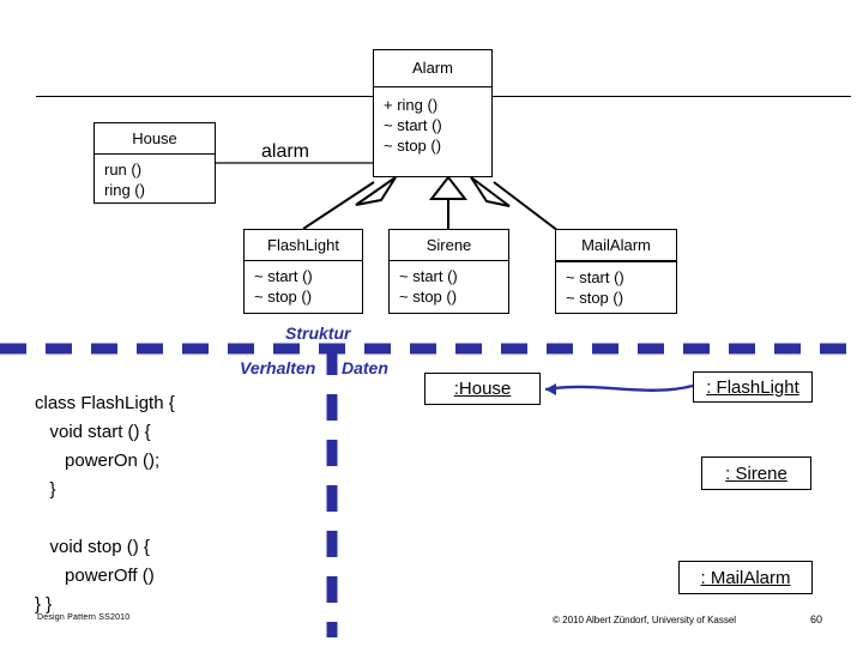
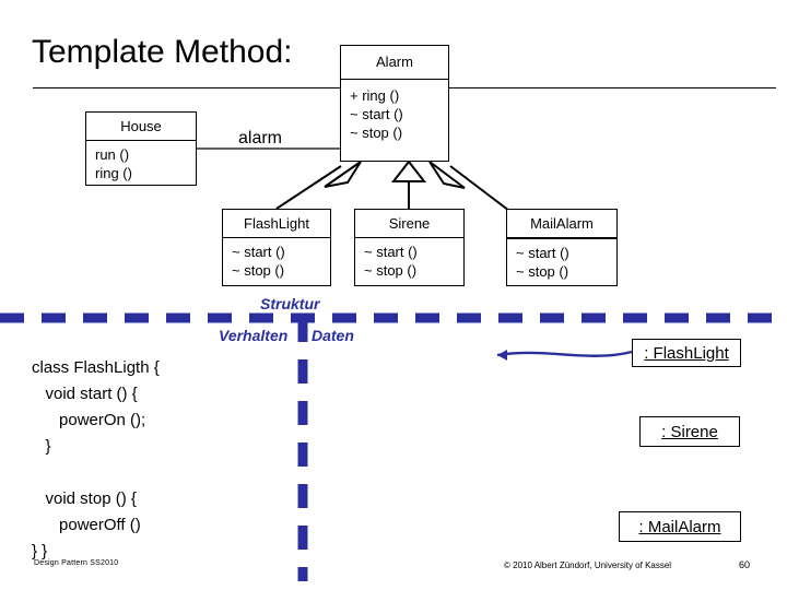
+ Template Method:
  Alarm
  + ring ()
  ~ start ()
  ~ stop ()
  House
  run ()
  ring ()
  alarm
  FlashLight
  ~ start ()
  ~ stop ()
  Sirene
  ~ start ()
  ~ stop ()
  MailAlarm
  ~ start ()
  ~ stop ()
  Struktur
  Verhalten
  Daten
  class FlashLigth {
  void start () {
  powerOn ();
  }
  void stop () {
  powerOff ()
  } }
- :House
  : FlashLight
  : Sirene
  : MailAlarm
  © 2010 Albert Zündorf, University of Kassel
  60
